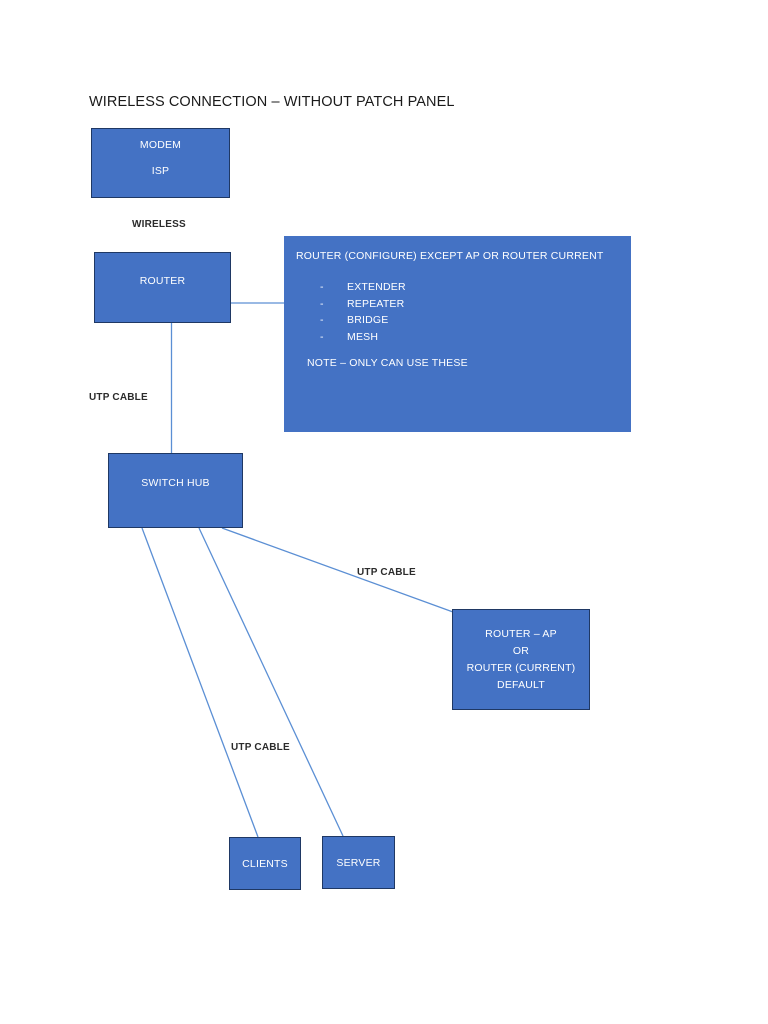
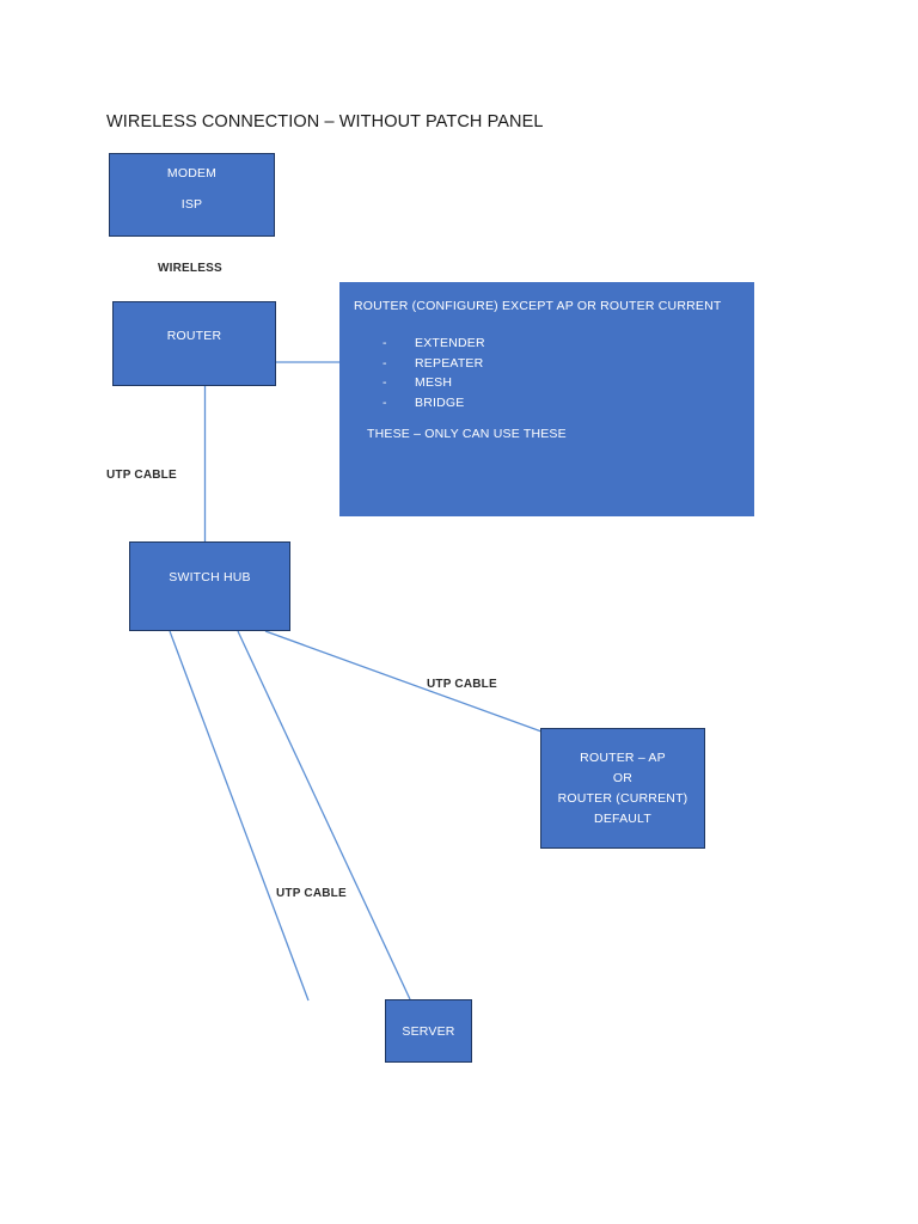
  WIRELESS CONNECTION – WITHOUT PATCH PANEL
  MODEM
  ISP
  WIRELESS
  ROUTER
  ROUTER (CONFIGURE) EXCEPT AP OR ROUTER CURRENT
  -
  EXTENDER
  -
  REPEATER
  -
- BRIDGE
+ MESH
  -
- MESH
+ BRIDGE
- NOTE – ONLY CAN USE THESE
+ THESE – ONLY CAN USE THESE
  UTP CABLE
  SWITCH HUB
  UTP CABLE
  ROUTER – AP
  OR
  ROUTER (CURRENT)
  DEFAULT
  UTP CABLE
- CLIENTS
  SERVER
